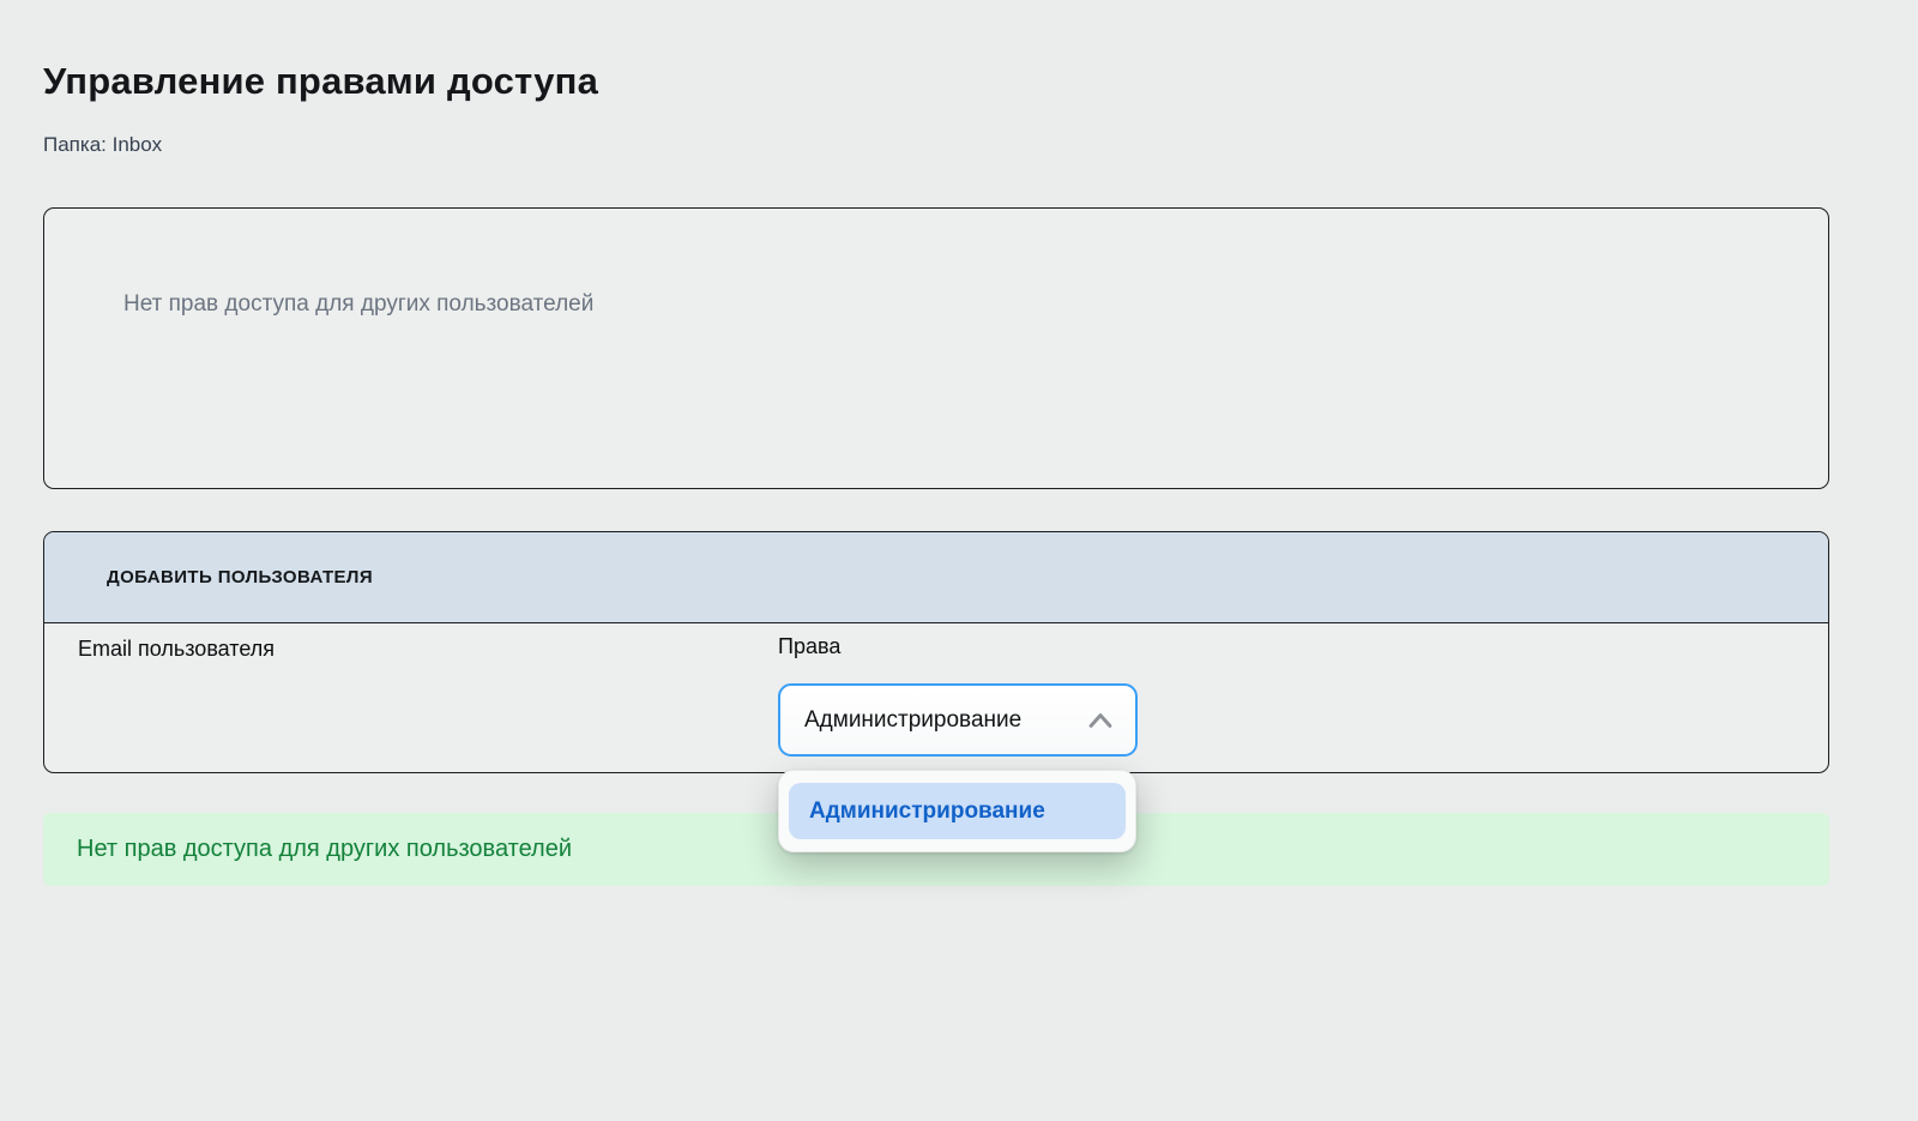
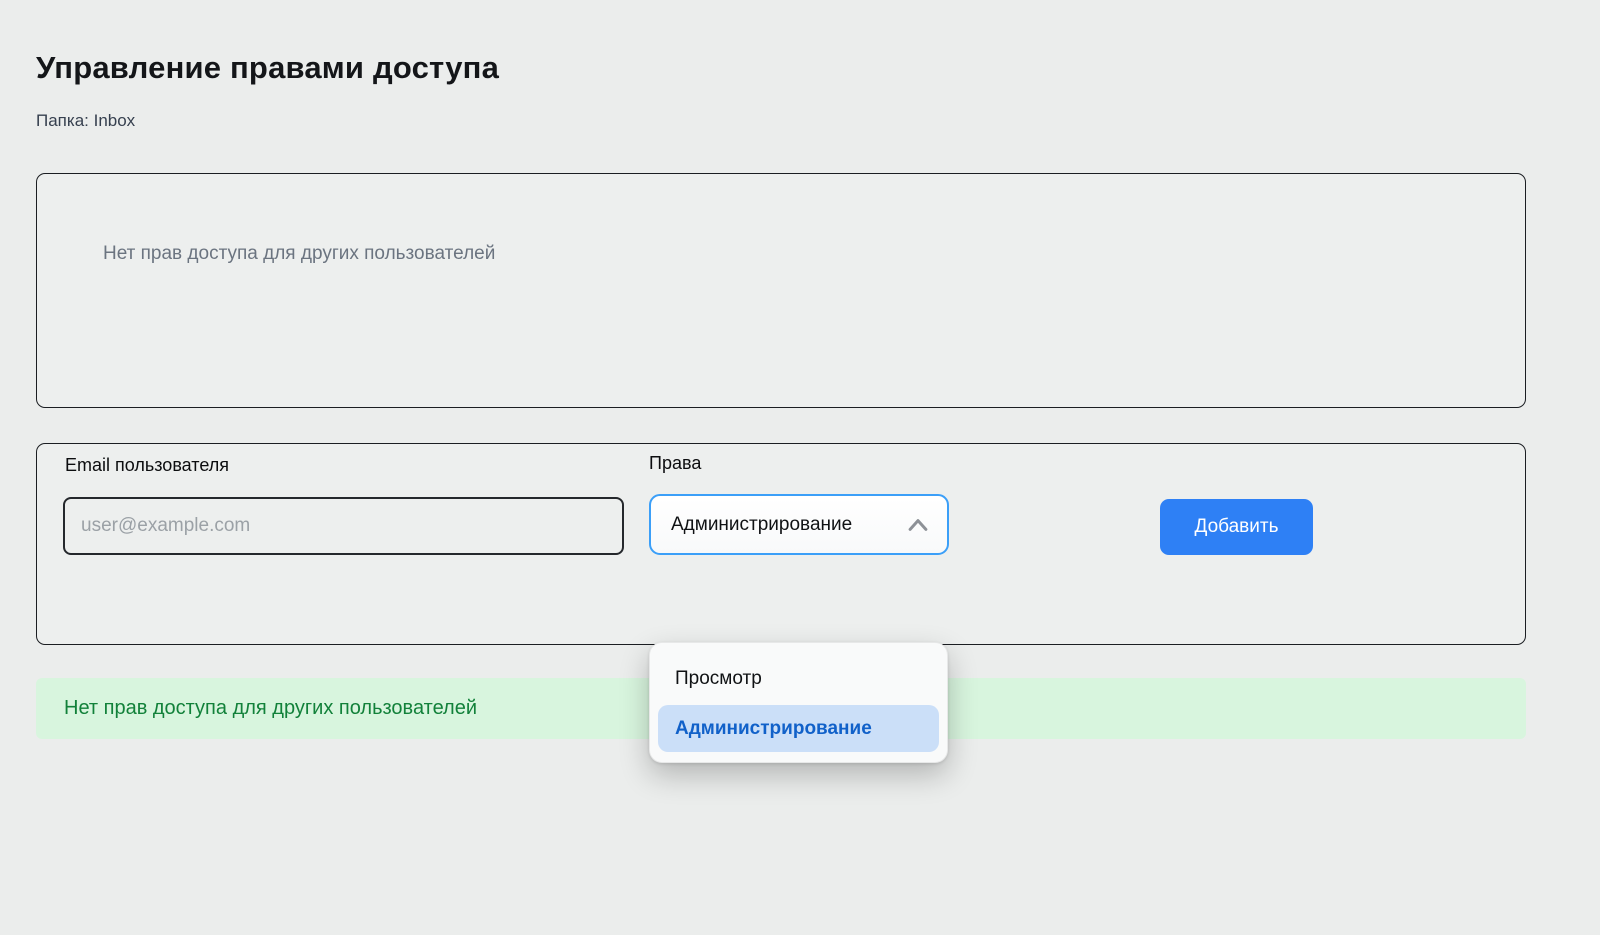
  Управление правами доступа
  Папка: Inbox
  Нет прав доступа для других пользователей
- ДОБАВИТЬ ПОЛЬЗОВАТЕЛЯ
  Email пользователя
+ user@example.com
  Права
  Администрирование
+ Добавить
  Нет прав доступа для других пользователей
+ Просмотр
  Администрирование
